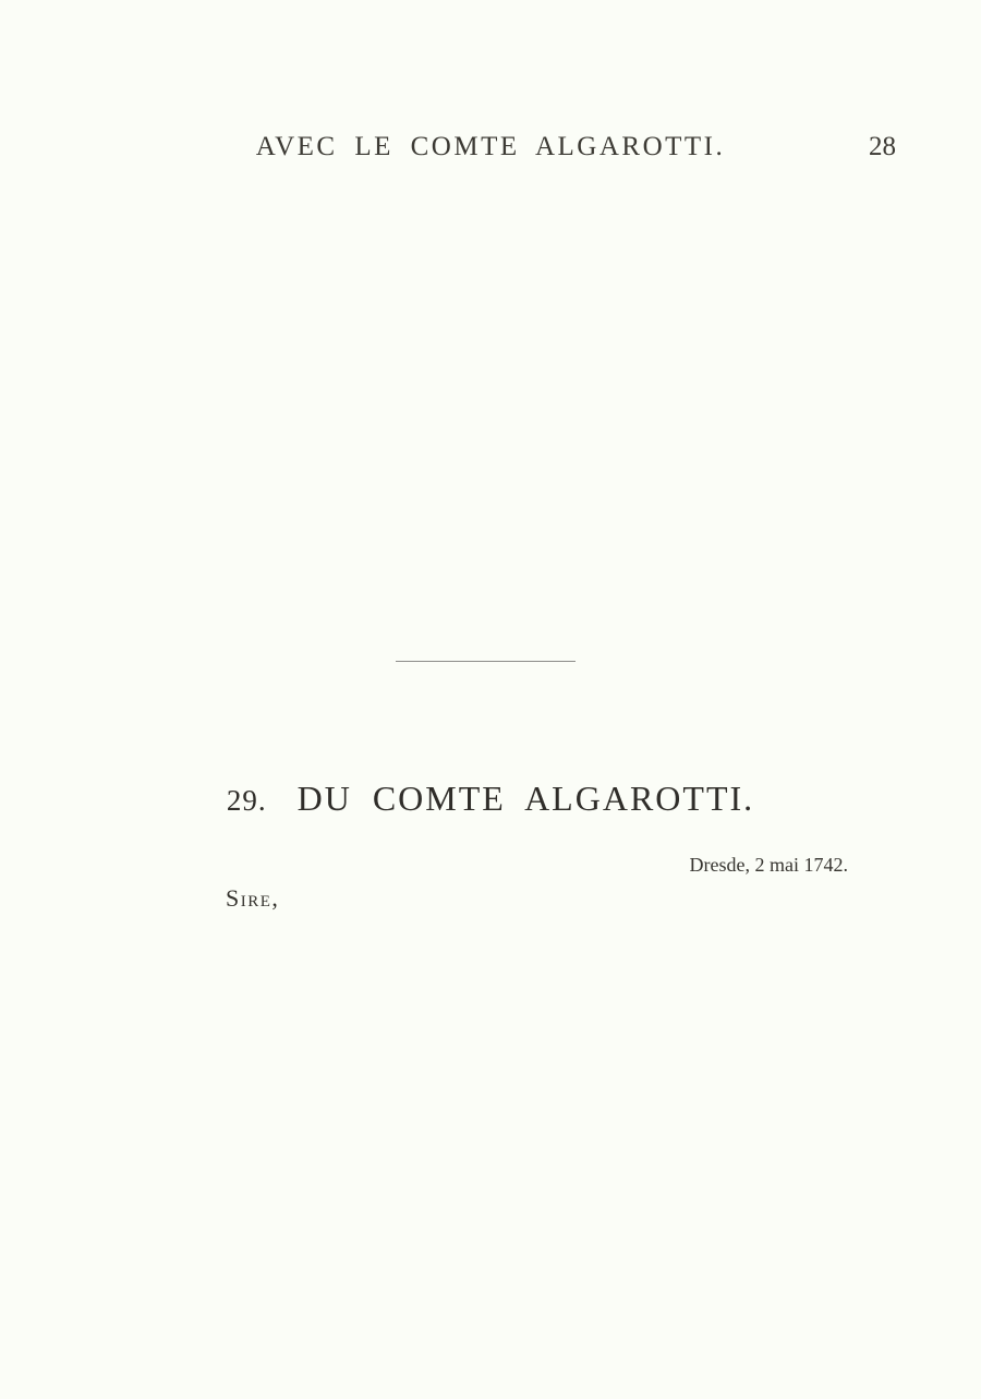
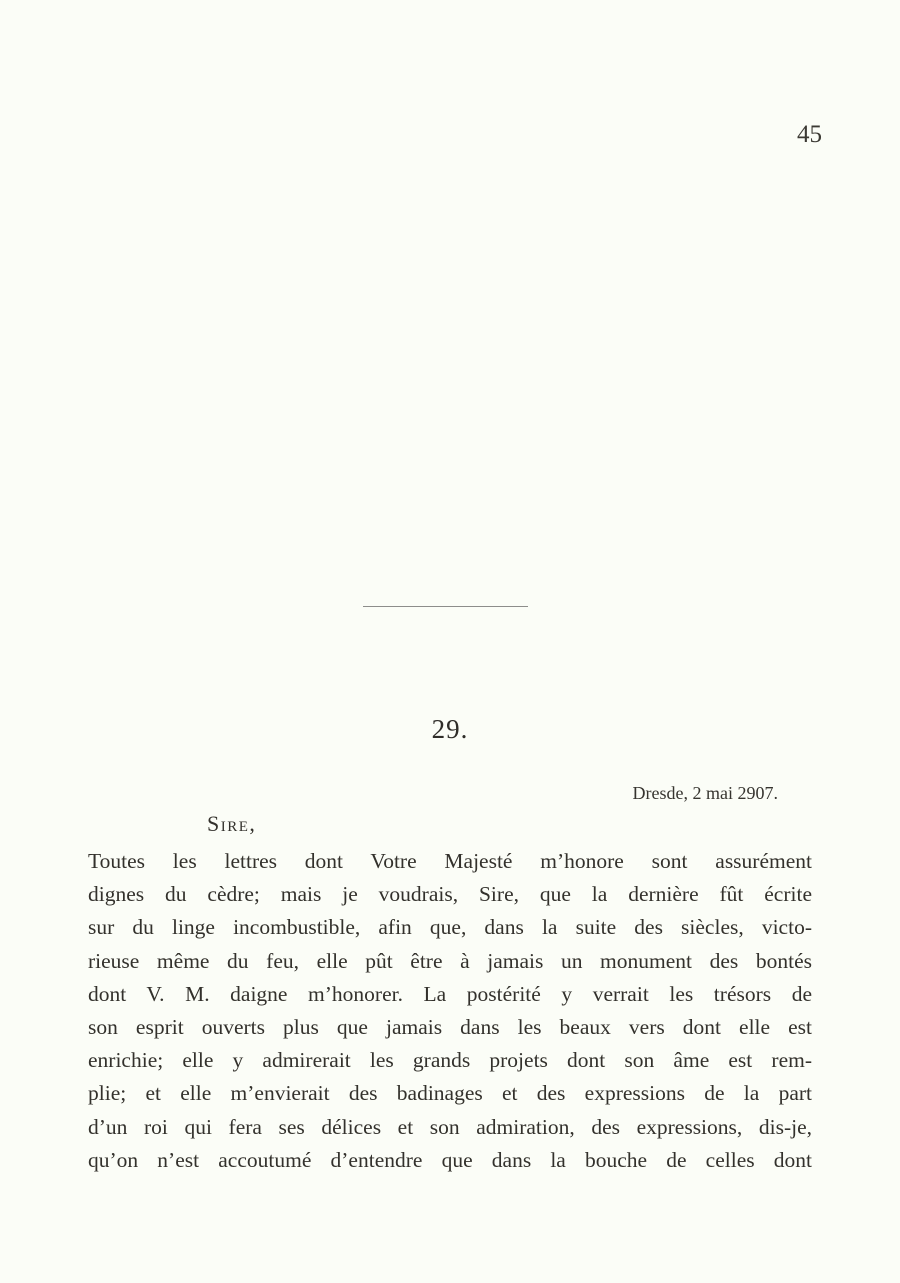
- AVEC LE COMTE ALGAROTTI.
- 28
+ 45
  29.
- DU COMTE ALGAROTTI.
- Dresde, 2 mai 1742.
+ Dresde, 2 mai 2907.
  Sire,
+ Toutes les lettres dont Votre Majesté m’honore sont assurément
+ dignes du cèdre; mais je voudrais, Sire, que la dernière fût écrite
+ sur du linge incombustible, afin que, dans la suite des siècles, victo-
+ rieuse même du feu, elle pût être à jamais un monument des bontés
+ dont V. M. daigne m’honorer. La postérité y verrait les trésors de
+ son esprit ouverts plus que jamais dans les beaux vers dont elle est
+ enrichie; elle y admirerait les grands projets dont son âme est rem-
+ plie; et elle m’envierait des badinages et des expressions de la part
+ d’un roi qui fera ses délices et son admiration, des expressions, dis-je,
+ qu’on n’est accoutumé d’entendre que dans la bouche de celles dont
